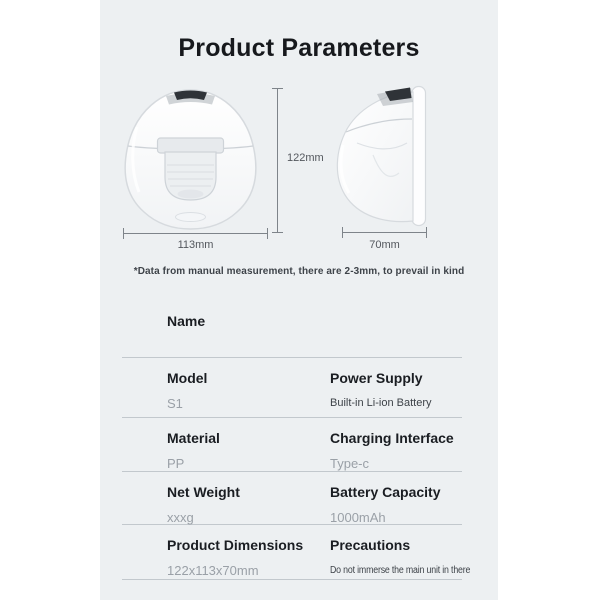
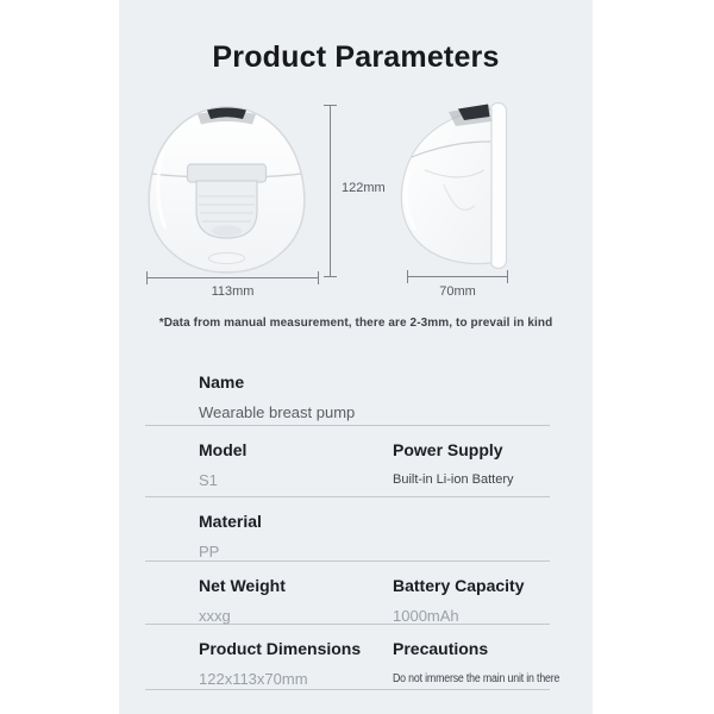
  Product Parameters
  122mm
  113mm
  70mm
  *Data from manual measurement, there are 2-3mm, to prevail in kind
  Name
+ Wearable breast pump
  Model
  S1
  Power Supply
  Built-in Li-ion Battery
  Material
  PP
- Charging Interface
- Type-c
  Net Weight
  xxxg
  Battery Capacity
  1000mAh
  Product Dimensions
  122x113x70mm
  Precautions
  Do not immerse the main unit in there
